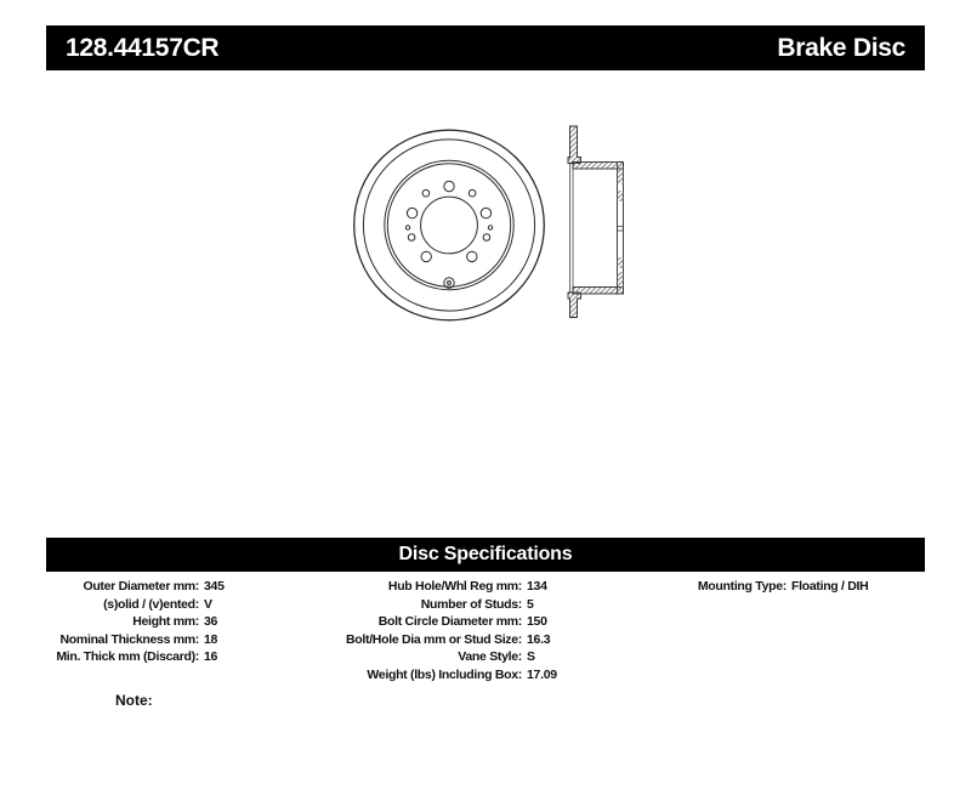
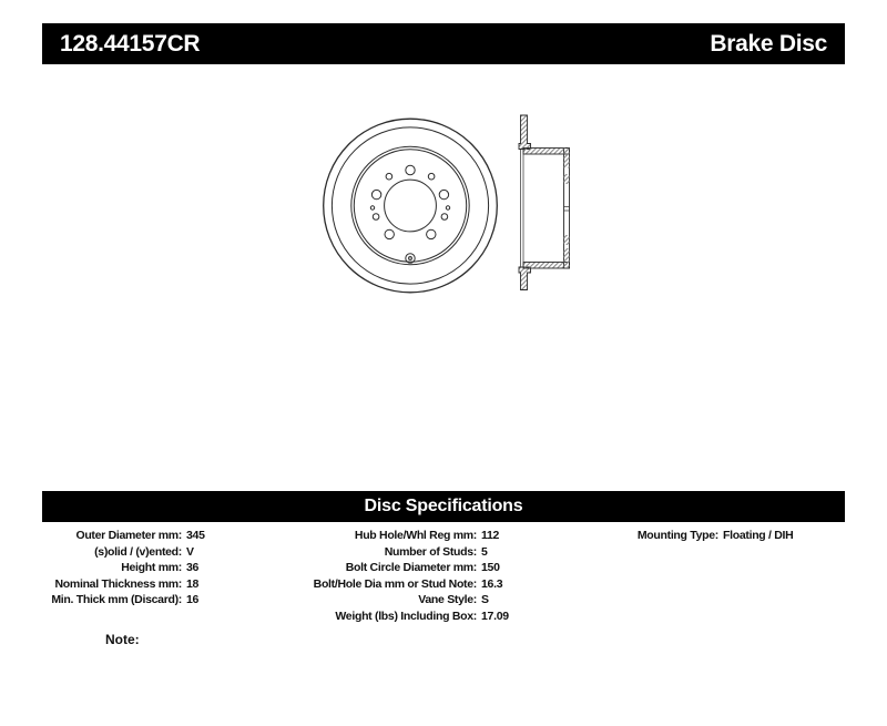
  128.44157CR
  Brake Disc
  Disc Specifications
  Outer Diameter mm:
  345
  (s)olid / (v)ented:
  V
  Height mm:
  36
  Nominal Thickness mm:
  18
  Min. Thick mm (Discard):
  16
  Hub Hole/Whl Reg mm:
- 134
+ 112
  Number of Studs:
  5
  Bolt Circle Diameter mm:
  150
- Bolt/Hole Dia mm or Stud Size:
+ Bolt/Hole Dia mm or Stud Note:
  16.3
  Vane Style:
  S
  Weight (lbs) Including Box:
  17.09
  Mounting Type:
  Floating / DIH
  Note:
